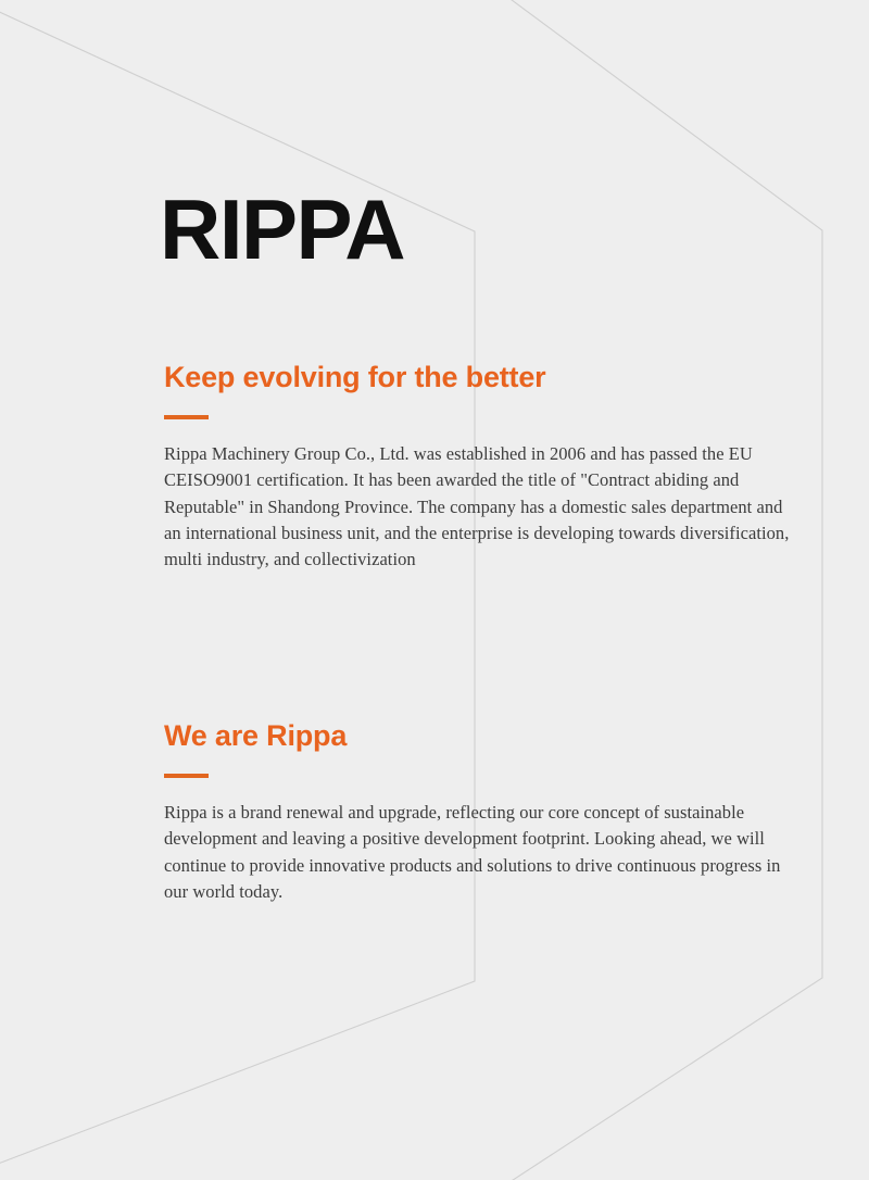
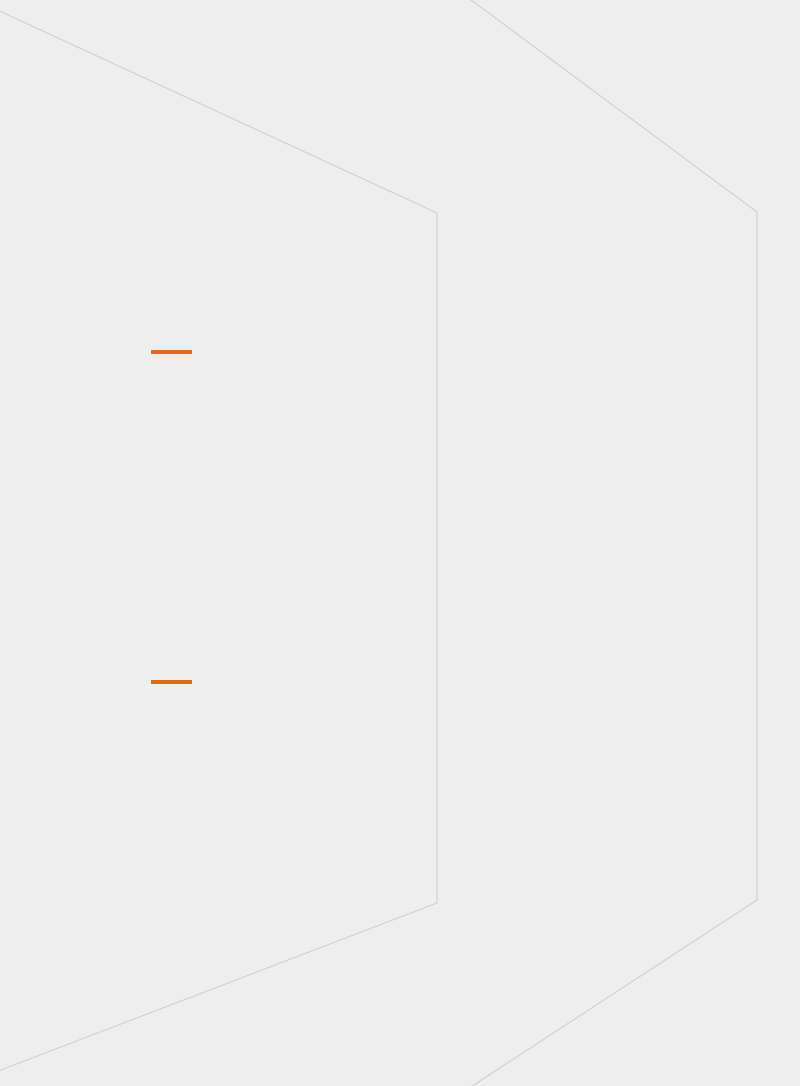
- RIPPA
- Keep evolving for the better
- Rippa Machinery Group Co., Ltd. was established in 2006 and has passed the EU CEISO9001 certification. It has been awarded the title of "Contract abiding and Reputable" in Shandong Province. The company has a domestic sales department and an international business unit, and the enterprise is developing towards diversification, multi industry, and collectivization
- We are Rippa
- Rippa is a brand renewal and upgrade, reflecting our core concept of sustainable development and leaving a positive development footprint. Looking ahead, we will continue to provide innovative products and solutions to drive continuous progress in our world today.
